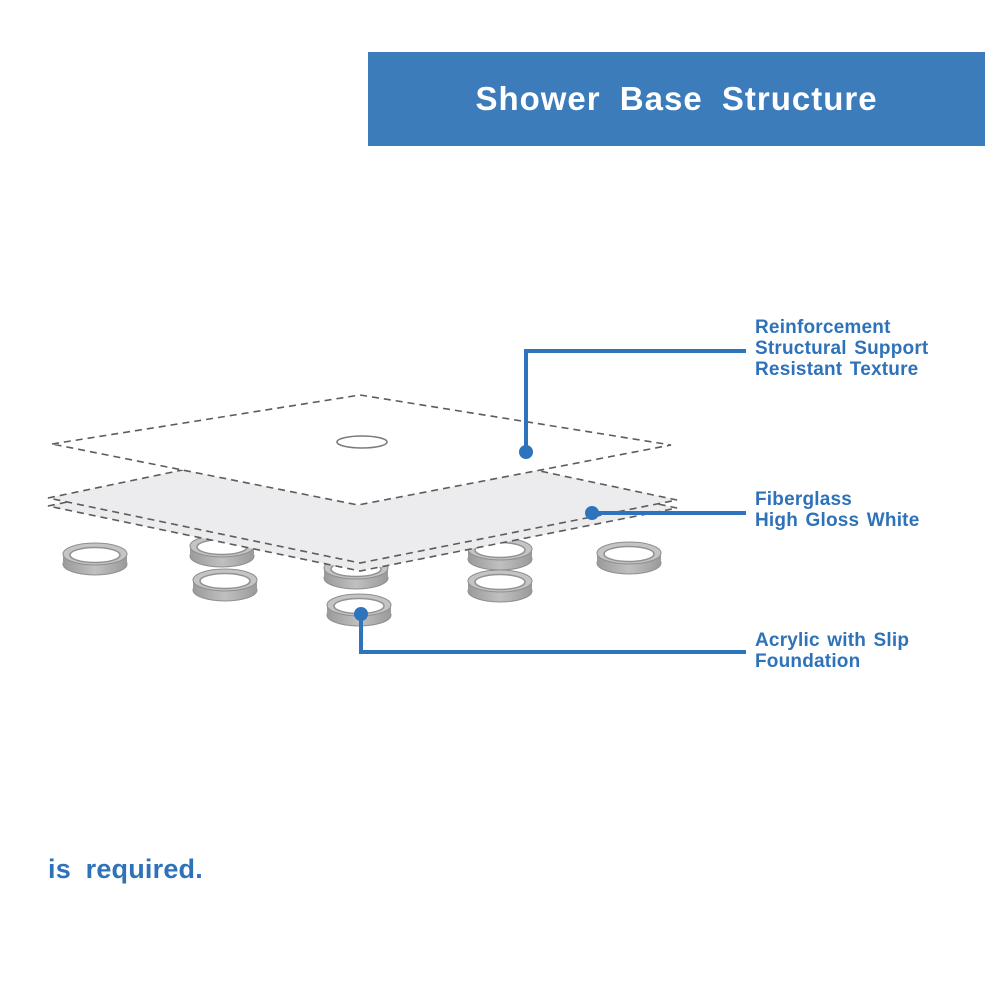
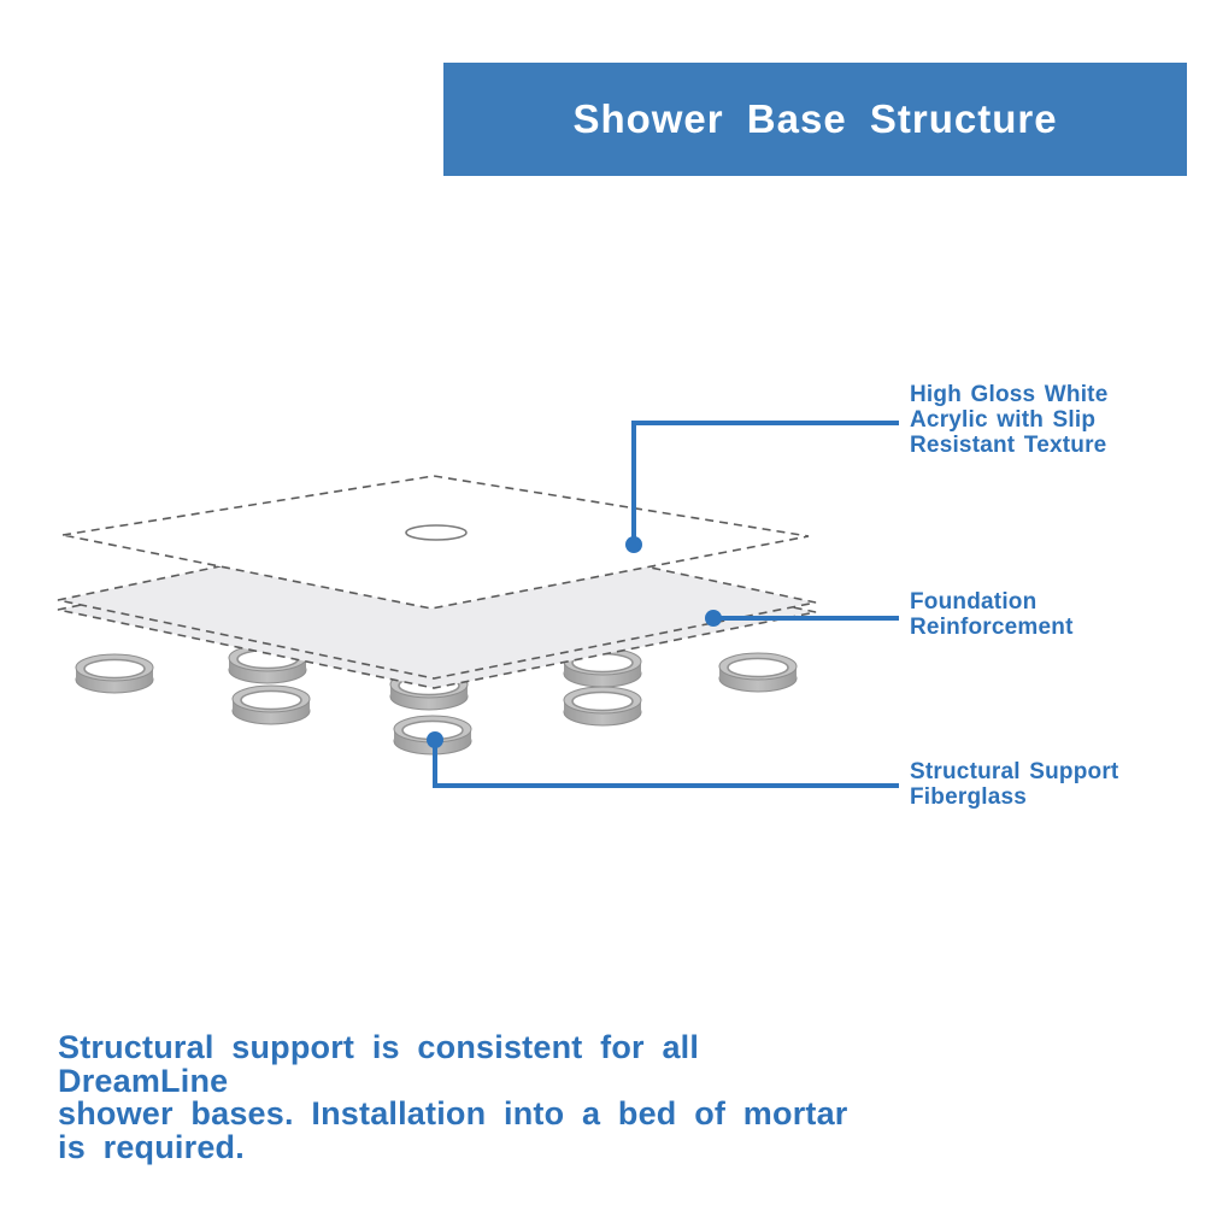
  Shower Base Structure
- Reinforcement
+ High Gloss White
- Structural Support
+ Acrylic with Slip
  Resistant Texture
- Fiberglass
+ Foundation
- High Gloss White
+ Reinforcement
- Acrylic with Slip
+ Structural Support
- Foundation
+ Fiberglass
+ Structural support is consistent for all DreamLine
+ shower bases. Installation into a bed of mortar
  is required.
